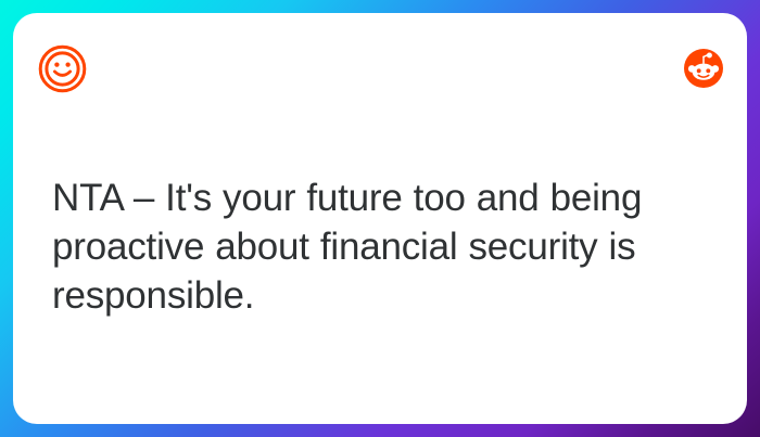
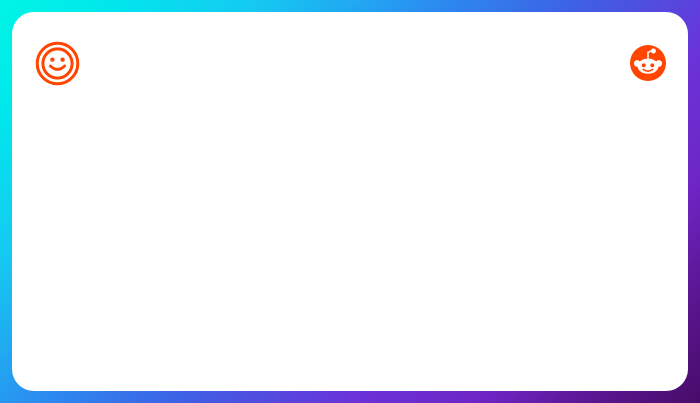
- NTA – It's your future too and being proactive about financial security is responsible.
